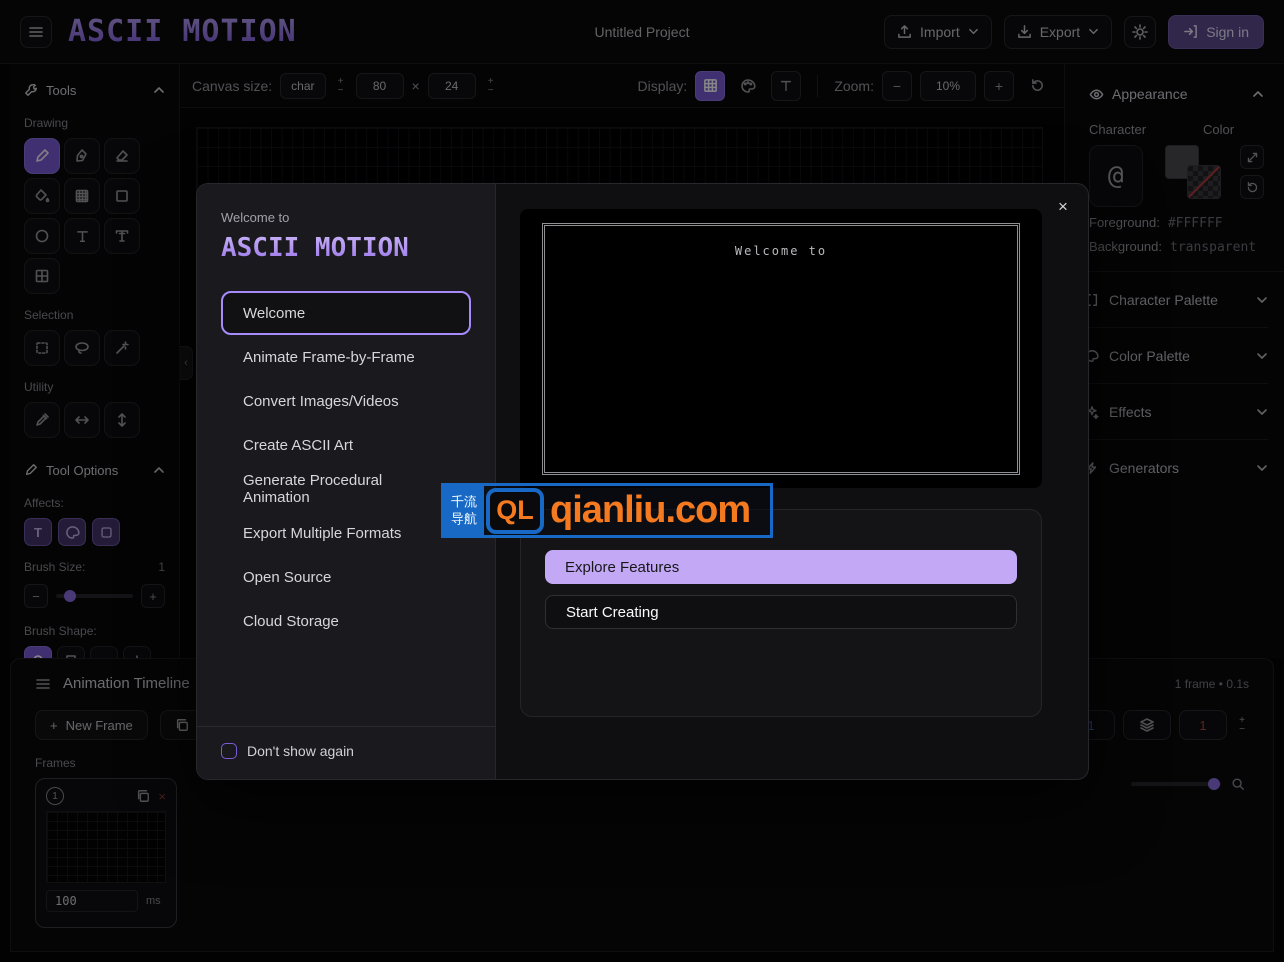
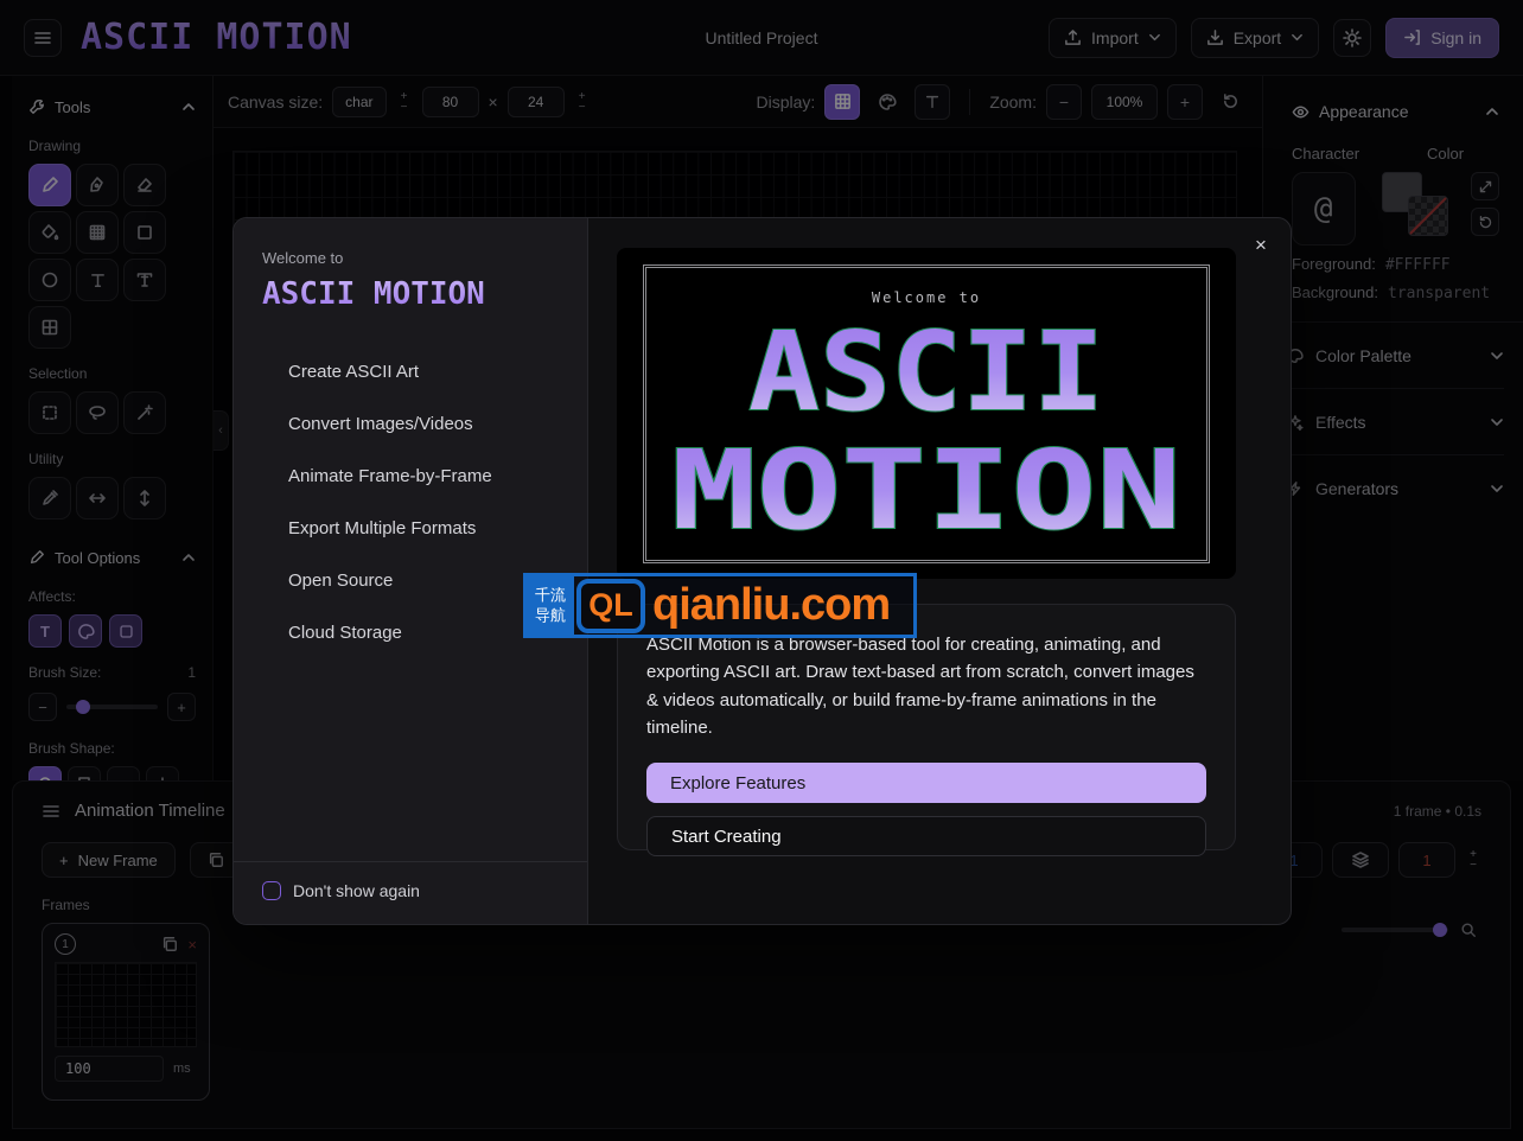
  ASCII MOTION
  Untitled Project
  Import
  Export
  Sign in
  Canvas size:
  char
  +
  −
  80
  ×
  24
  +
  −
  Display:
  Zoom:
  −
- 10%
+ 100%
  +
  Tools
  Drawing
  Selection
  Utility
  Tool Options
  Affects:
  T
  Brush Size:
  1
  −
  +
  Brush Shape:
  ‹
  Appearance
  Character
  Color
  @
  Foreground:
  #FFFFFF
  Background:
  transparent
- Character Palette
  Color Palette
  Effects
  Generators
  Animation Timeline
  1 frame • 0.1s
  +
  New Frame
  1
  1
  +
  −
  Frames
  1
  ×
  100
  ms
  Welcome to
  ASCII MOTION
- Welcome
- Animate Frame-by-Frame
+ Create ASCII Art
  Convert Images/Videos
- Create ASCII Art
+ Animate Frame-by-Frame
- Generate Procedural Animation
  Export Multiple Formats
  Open Source
  Cloud Storage
  Don't show again
  ×
  Welcome to
+ ASCII
+ MOTION
+ ASCII Motion is a browser-based tool for creating, animating, and exporting ASCII art. Draw text-based art from scratch, convert images & videos automatically, or build frame-by-frame animations in the timeline.
  Explore Features Start Creating
  千流
  导航
  QL
  qianliu.com
